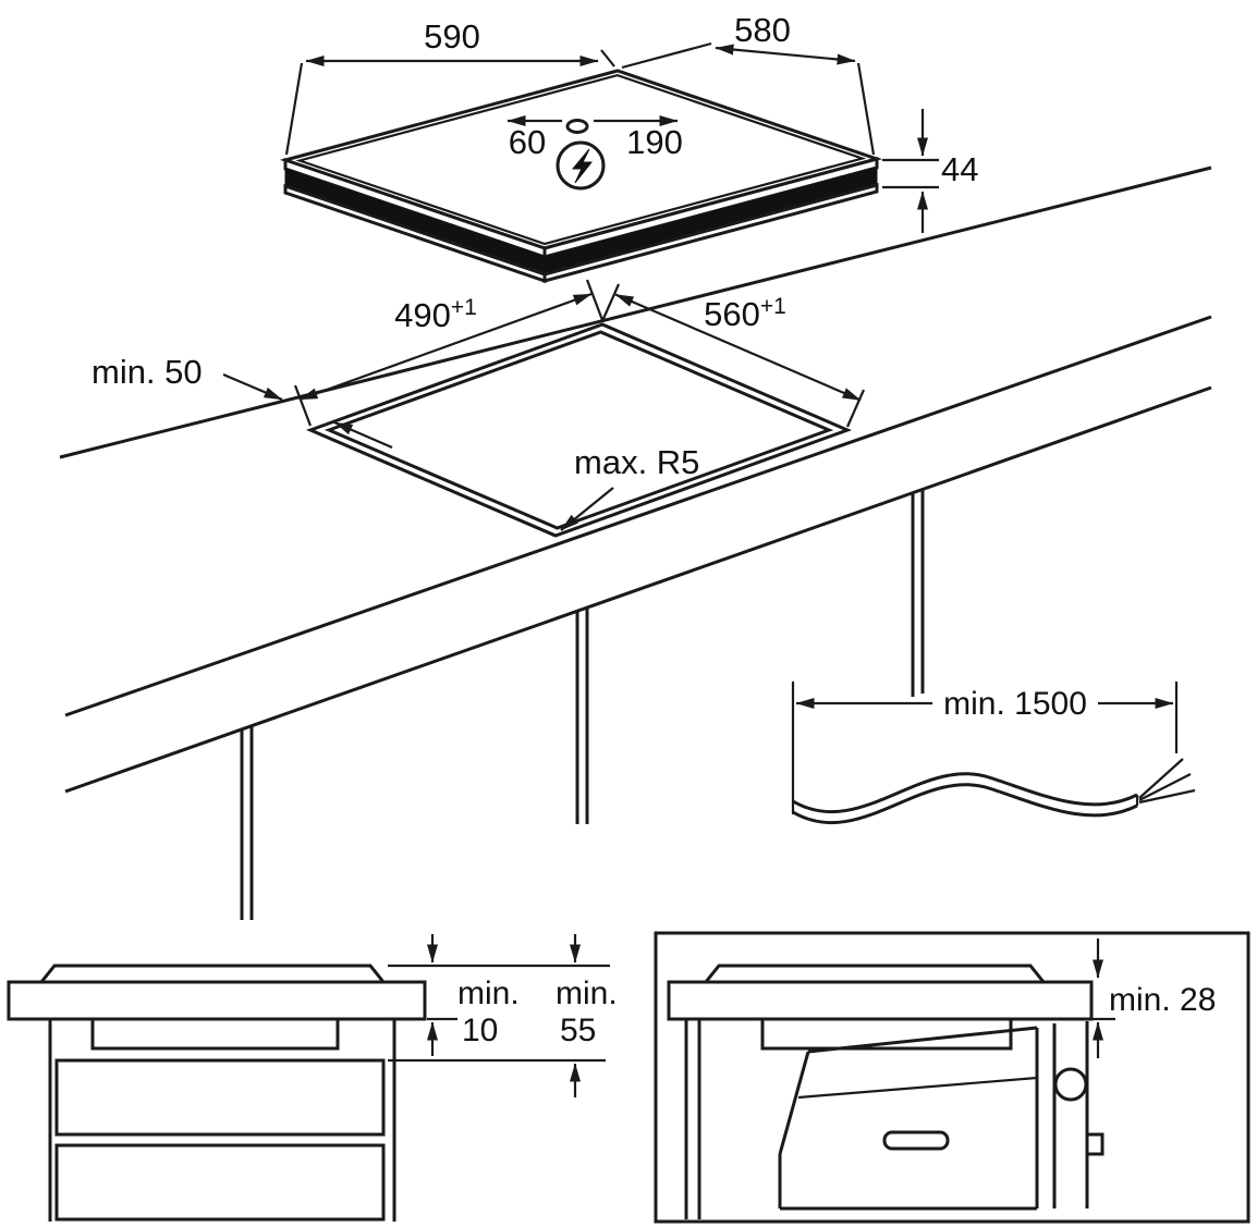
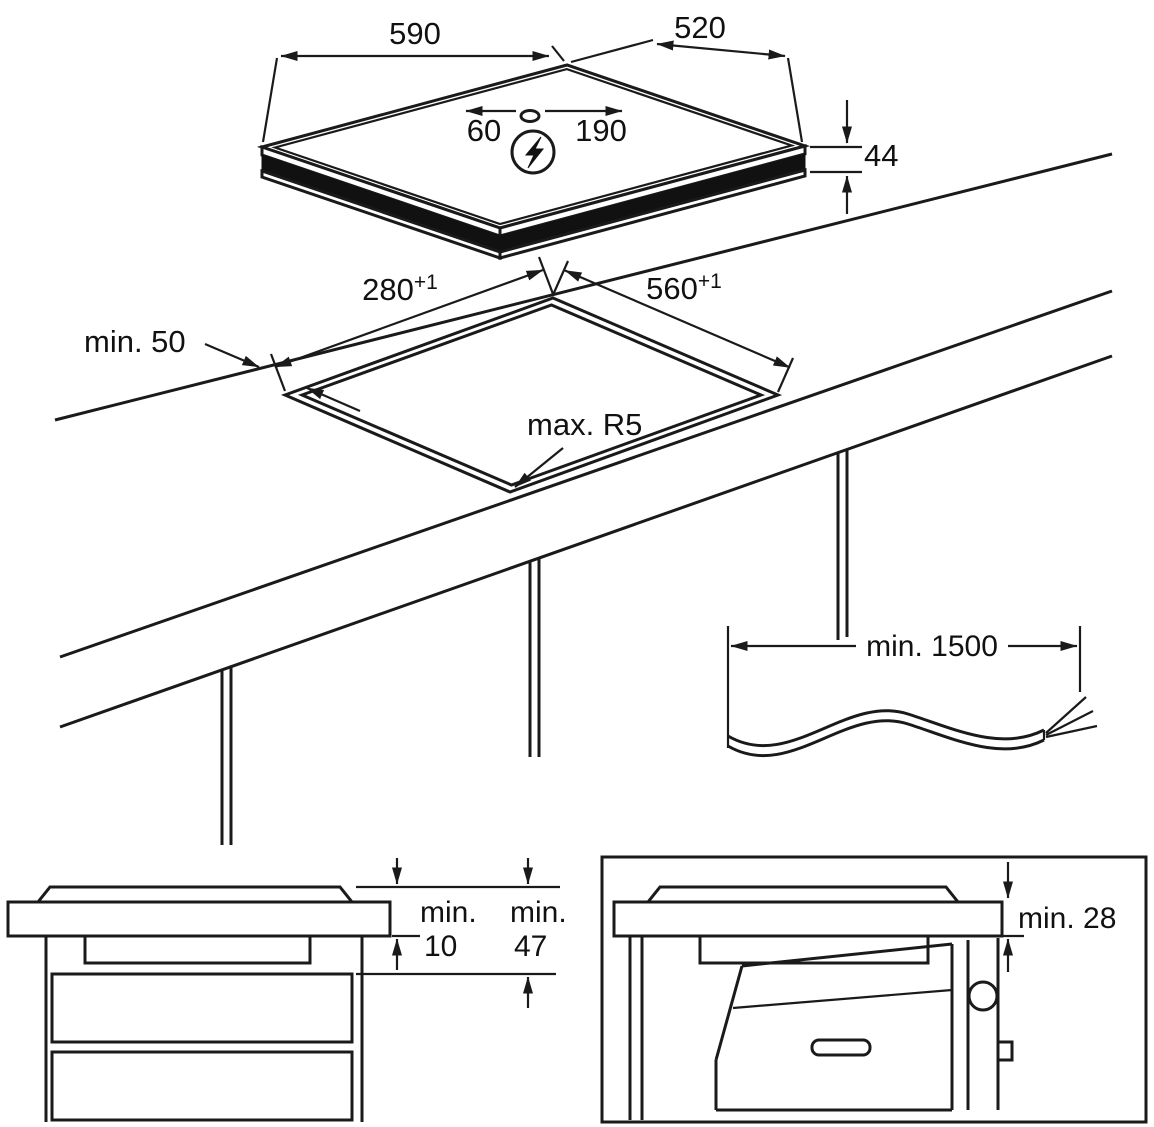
- 490+1
+ 280+1
  560+1
  min. 50
  max. R5
  60
  190
  590
- 580
+ 520
  44
  min. 1500
  min.
  10
  min.
- 55
+ 47
  min. 28
